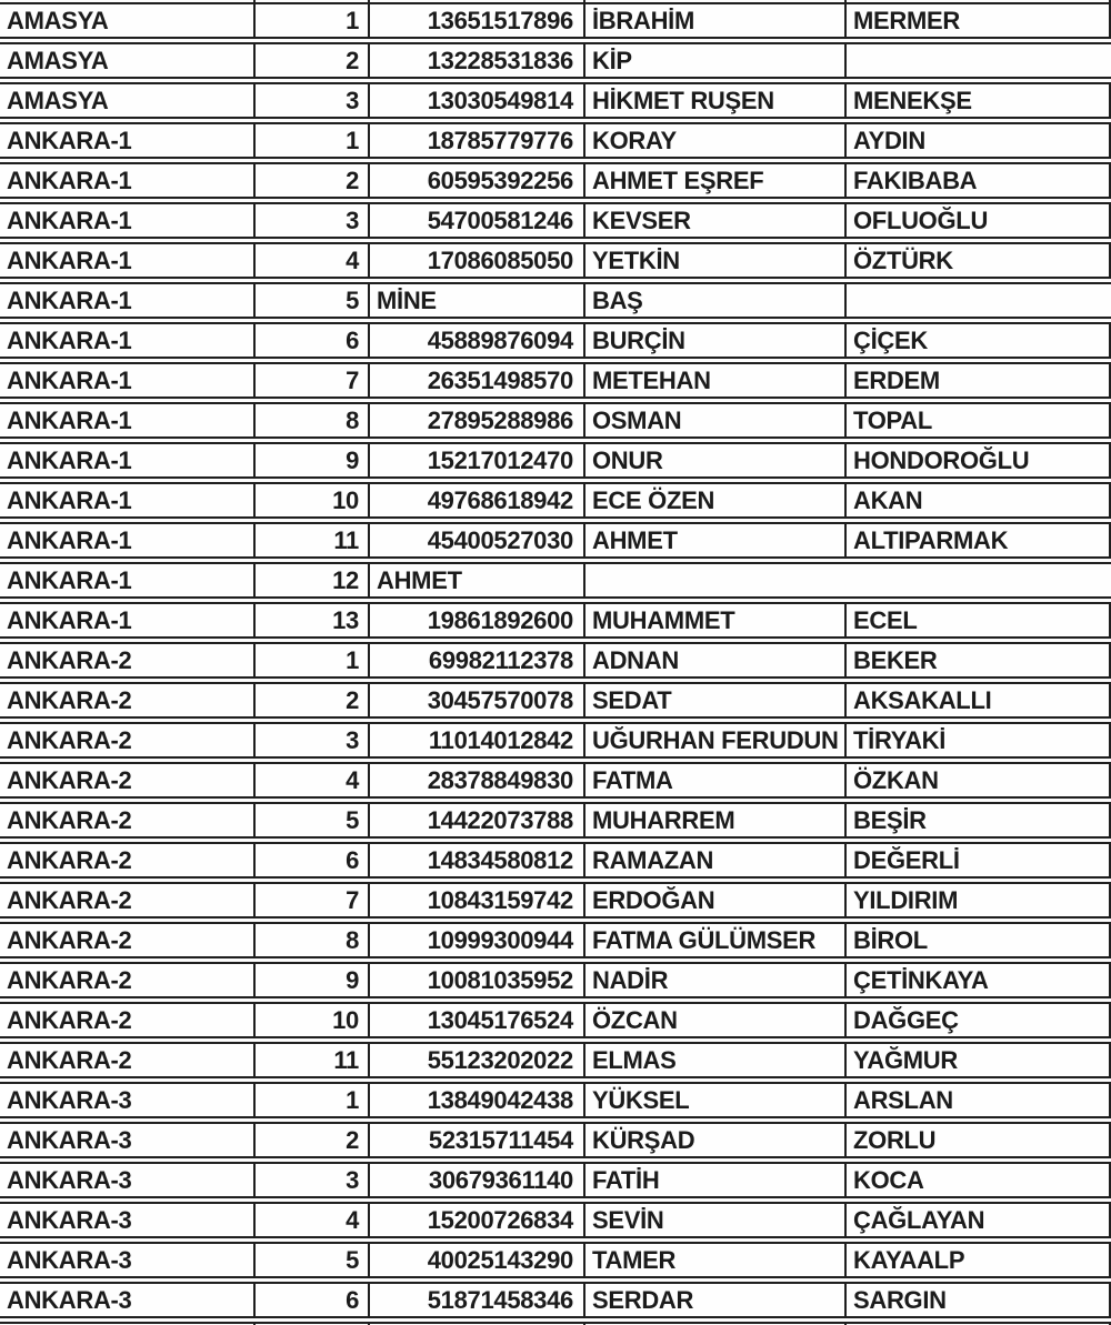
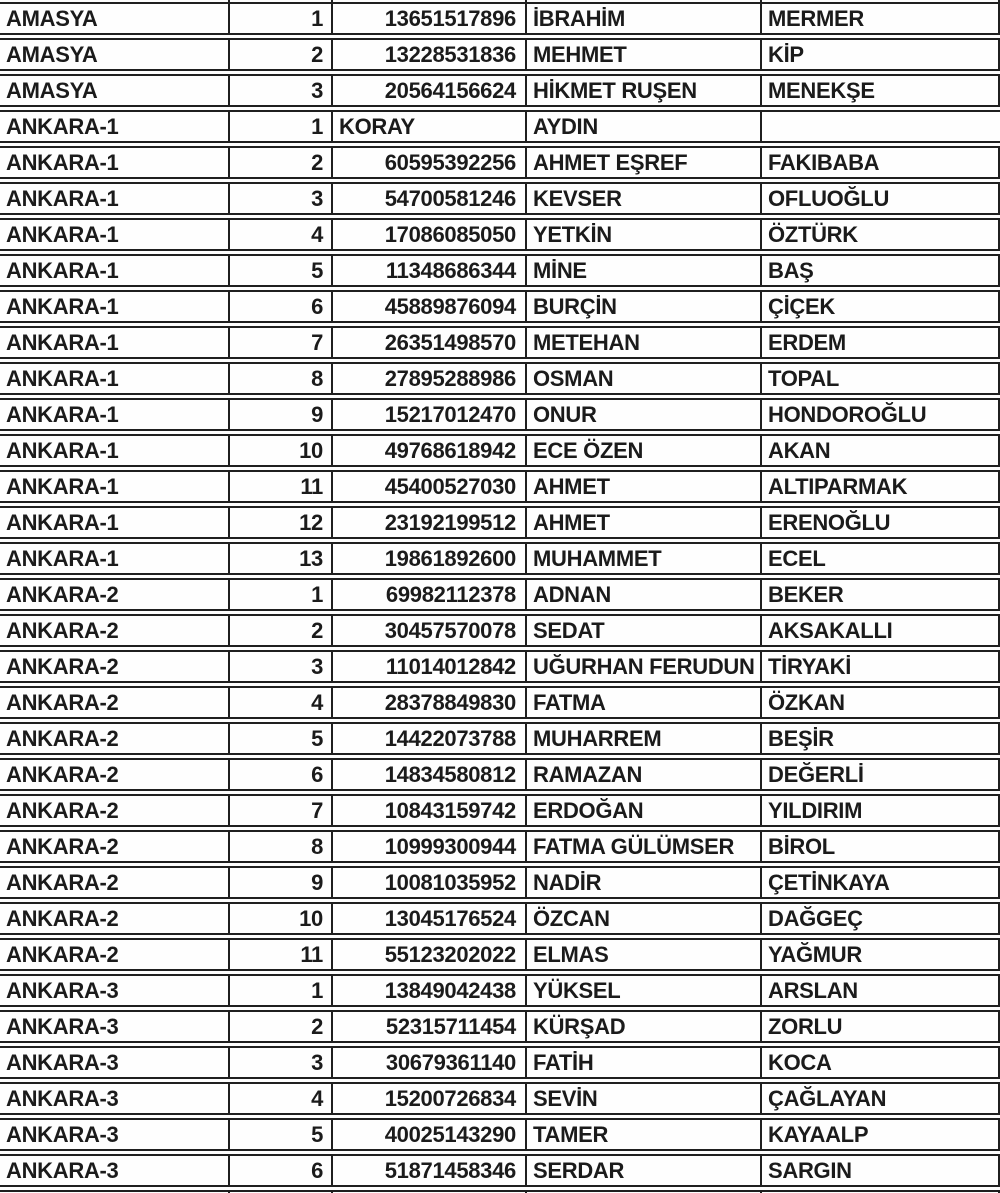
  AMASYA
  1
  13651517896
  İBRAHİM
  MERMER
  AMASYA
  2
  13228531836
+ MEHMET
  KİP
  AMASYA
  3
- 13030549814
+ 20564156624
  HİKMET RUŞEN
  MENEKŞE
  ANKARA-1
  1
- 18785779776
  KORAY
  AYDIN
  ANKARA-1
  2
  60595392256
  AHMET EŞREF
  FAKIBABA
  ANKARA-1
  3
  54700581246
  KEVSER
  OFLUOĞLU
  ANKARA-1
  4
  17086085050
  YETKİN
  ÖZTÜRK
  ANKARA-1
  5
+ 11348686344
  MİNE
  BAŞ
  ANKARA-1
  6
  45889876094
  BURÇİN
  ÇİÇEK
  ANKARA-1
  7
  26351498570
  METEHAN
  ERDEM
  ANKARA-1
  8
  27895288986
  OSMAN
  TOPAL
  ANKARA-1
  9
  15217012470
  ONUR
  HONDOROĞLU
  ANKARA-1
  10
  49768618942
  ECE ÖZEN
  AKAN
  ANKARA-1
  11
  45400527030
  AHMET
  ALTIPARMAK
  ANKARA-1
  12
+ 23192199512
  AHMET
+ ERENOĞLU
  ANKARA-1
  13
  19861892600
  MUHAMMET
  ECEL
  ANKARA-2
  1
  69982112378
  ADNAN
  BEKER
  ANKARA-2
  2
  30457570078
  SEDAT
  AKSAKALLI
  ANKARA-2
  3
  11014012842
  UĞURHAN FERUDUN
  TİRYAKİ
  ANKARA-2
  4
  28378849830
  FATMA
  ÖZKAN
  ANKARA-2
  5
  14422073788
  MUHARREM
  BEŞİR
  ANKARA-2
  6
  14834580812
  RAMAZAN
  DEĞERLİ
  ANKARA-2
  7
  10843159742
  ERDOĞAN
  YILDIRIM
  ANKARA-2
  8
  10999300944
  FATMA GÜLÜMSER
  BİROL
  ANKARA-2
  9
  10081035952
  NADİR
  ÇETİNKAYA
  ANKARA-2
  10
  13045176524
  ÖZCAN
  DAĞGEÇ
  ANKARA-2
  11
  55123202022
  ELMAS
  YAĞMUR
  ANKARA-3
  1
  13849042438
  YÜKSEL
  ARSLAN
  ANKARA-3
  2
  52315711454
  KÜRŞAD
  ZORLU
  ANKARA-3
  3
  30679361140
  FATİH
  KOCA
  ANKARA-3
  4
  15200726834
  SEVİN
  ÇAĞLAYAN
  ANKARA-3
  5
  40025143290
  TAMER
  KAYAALP
  ANKARA-3
  6
  51871458346
  SERDAR
  SARGIN
